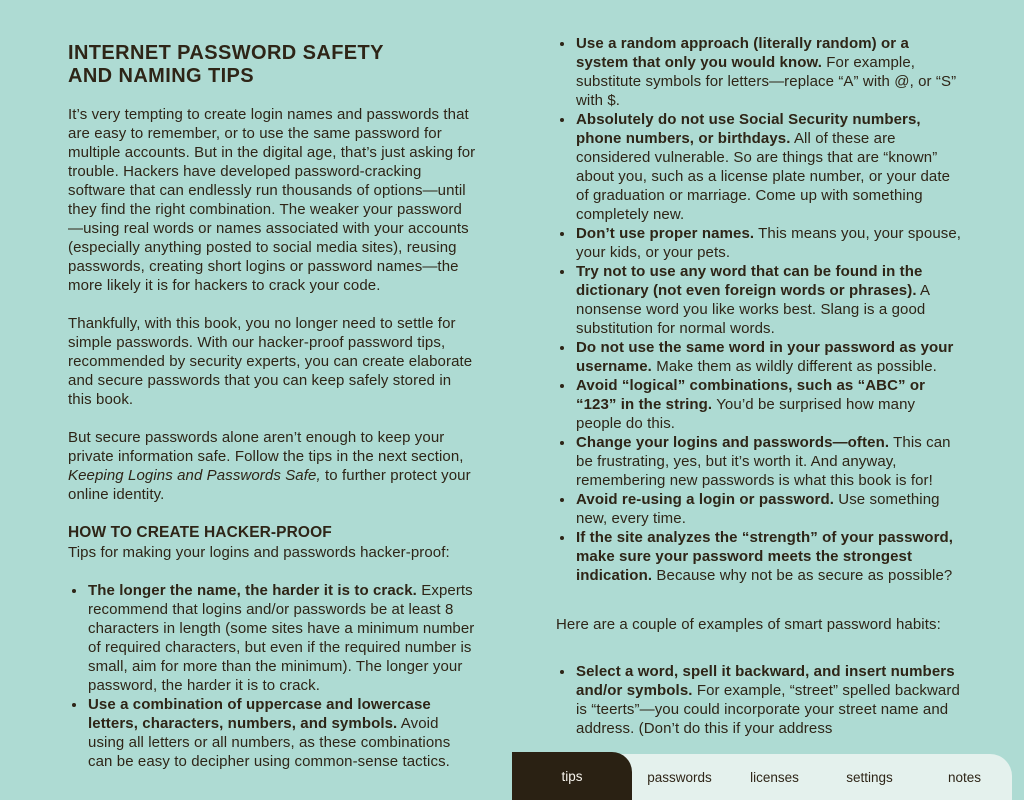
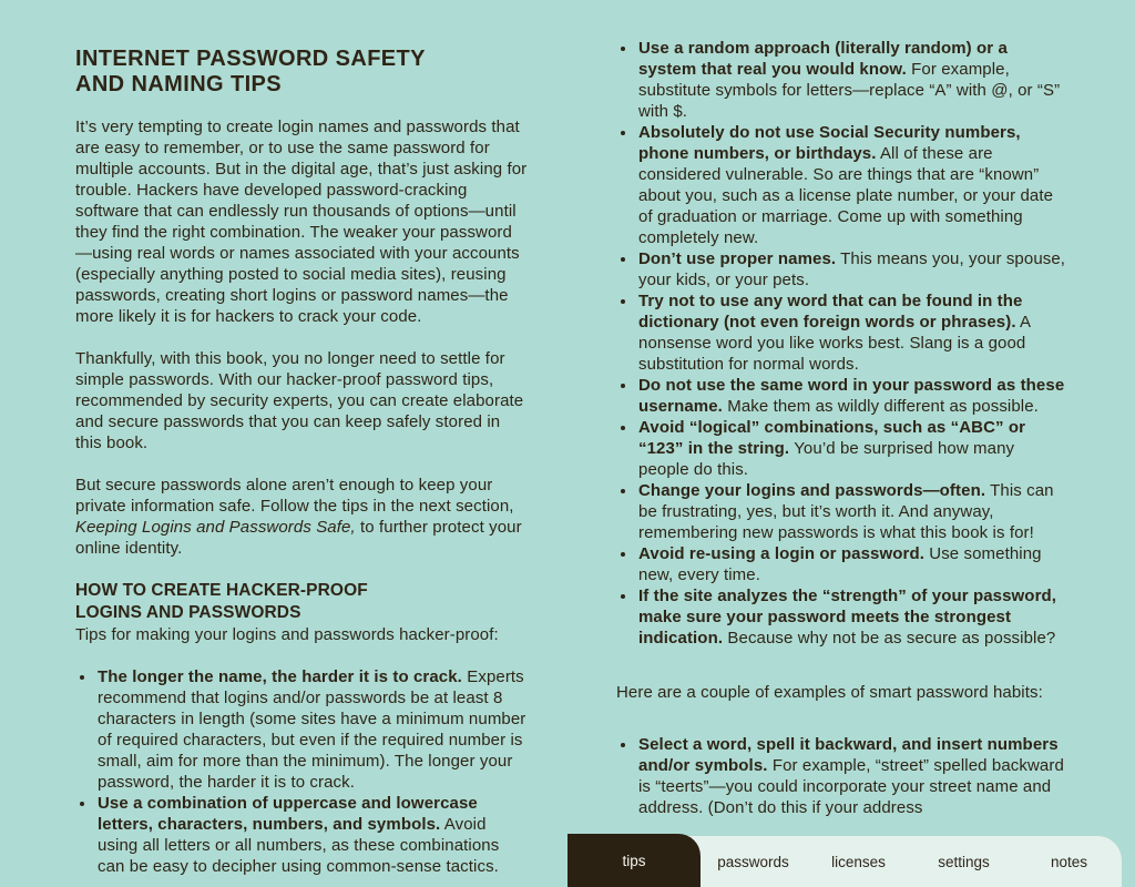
  INTERNET PASSWORD SAFETY
  AND NAMING TIPS
  It’s very tempting to create login names and passwords that are easy to remember, or to use the same password for multiple accounts. But in the digital age, that’s just asking for trouble. Hackers have developed password-cracking software that can endlessly run thousands of options—until they find the right combination. The weaker your password—using real words or names associated with your accounts (especially anything posted to social media sites), reusing passwords, creating short logins or password names—the more likely it is for hackers to crack your code.
  Thankfully, with this book, you no longer need to settle for simple passwords. With our hacker-proof password tips, recommended by security experts, you can create elaborate and secure passwords that you can keep safely stored in this book.
  But secure passwords alone aren’t enough to keep your private information safe. Follow the tips in the next section, Keeping Logins and Passwords Safe, to further protect your online identity.
  HOW TO CREATE HACKER-PROOF
+ LOGINS AND PASSWORDS
  Tips for making your logins and passwords hacker-proof:
  The longer the name, the harder it is to crack. Experts recommend that logins and/or passwords be at least 8 characters in length (some sites have a minimum number of required characters, but even if the required number is small, aim for more than the minimum). The longer your password, the harder it is to crack.
  Use a combination of uppercase and lowercase letters, characters, numbers, and symbols. Avoid using all letters or all numbers, as these combinations can be easy to decipher using common-sense tactics.
- Use a random approach (literally random) or a system that only you would know. For example, substitute symbols for letters—replace “A” with @, or “S” with $.
+ Use a random approach (literally random) or a system that real you would know. For example, substitute symbols for letters—replace “A” with @, or “S” with $.
  Absolutely do not use Social Security numbers, phone numbers, or birthdays. All of these are considered vulnerable. So are things that are “known” about you, such as a license plate number, or your date of graduation or marriage. Come up with something completely new.
  Don’t use proper names. This means you, your spouse, your kids, or your pets.
  Try not to use any word that can be found in the dictionary (not even foreign words or phrases). A nonsense word you like works best. Slang is a good substitution for normal words.
- Do not use the same word in your password as your username. Make them as wildly different as possible.
+ Do not use the same word in your password as these username. Make them as wildly different as possible.
  Avoid “logical” combinations, such as “ABC” or “123” in the string. You’d be surprised how many people do this.
  Change your logins and passwords—often. This can be frustrating, yes, but it’s worth it. And anyway, remembering new passwords is what this book is for!
  Avoid re-using a login or password. Use something new, every time.
  If the site analyzes the “strength” of your password, make sure your password meets the strongest indication. Because why not be as secure as possible?
  Here are a couple of examples of smart password habits:
  Select a word, spell it backward, and insert numbers and/or symbols. For example, “street” spelled backward is “teerts”—you could incorporate your street name and address. (Don’t do this if your address
  tips
  passwords
  licenses
  settings
  notes
